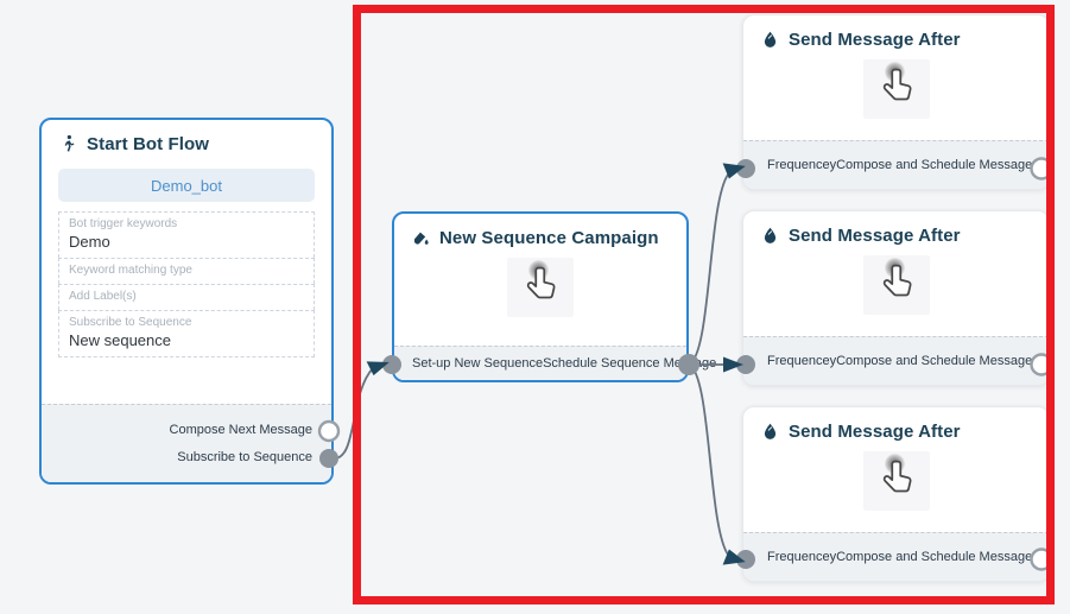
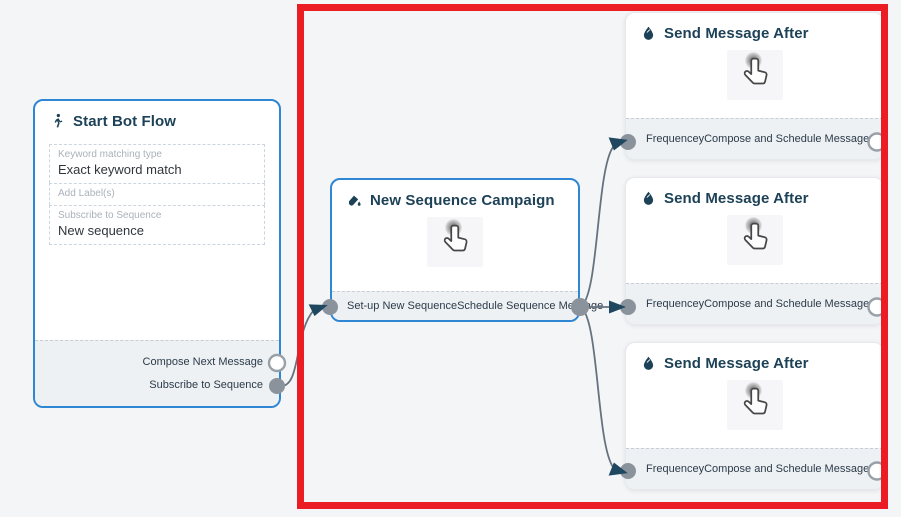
  Start Bot Flow
- Demo_bot
- Bot trigger keywords
- Demo
  Keyword matching type
+ Exact keyword match
  Add Label(s)
  Subscribe to Sequence
  New sequence
  Compose Next Message
  Subscribe to Sequence
  New Sequence Campaign
  Set-up New Sequence
  Schedule Sequence Mege
  Send Message After
  Frequencey
  Compose and Schedule Message
  Send Message After
  Frequencey
  Compose and Schedule Message
  Send Message After
  Frequencey
  Compose and Schedule Message
